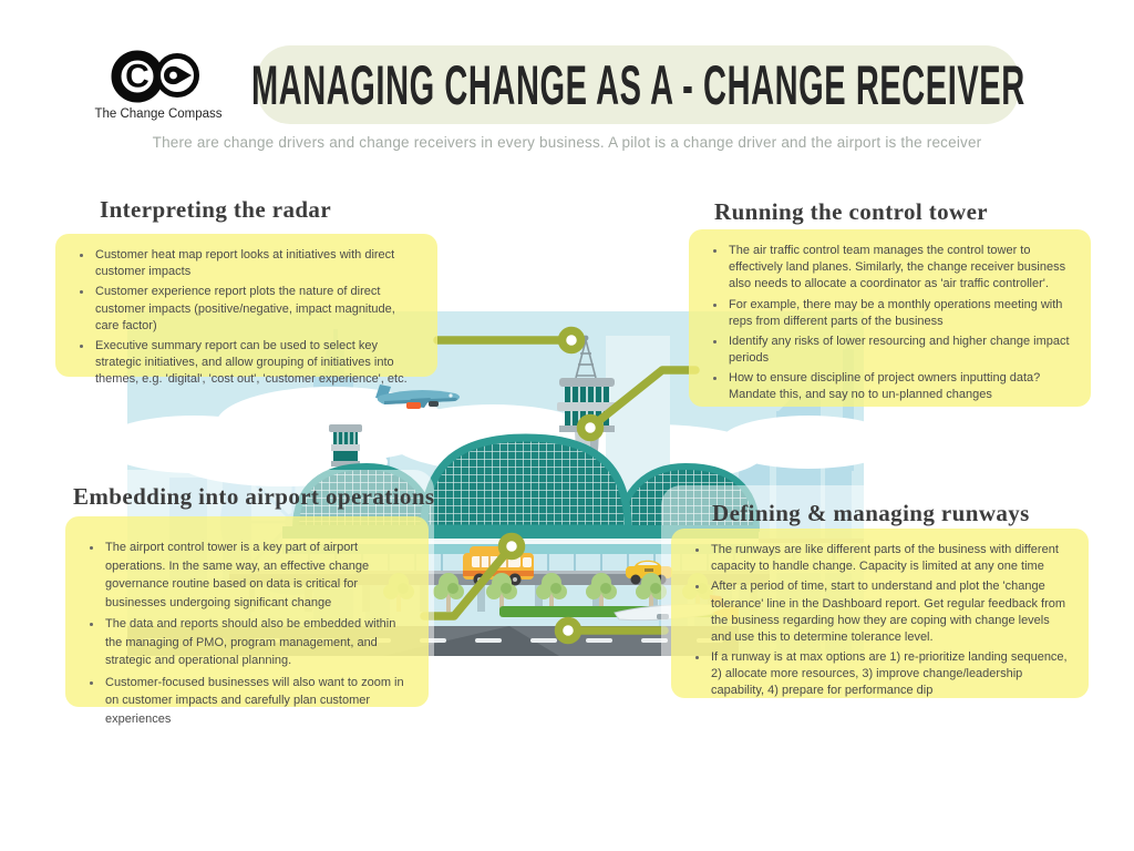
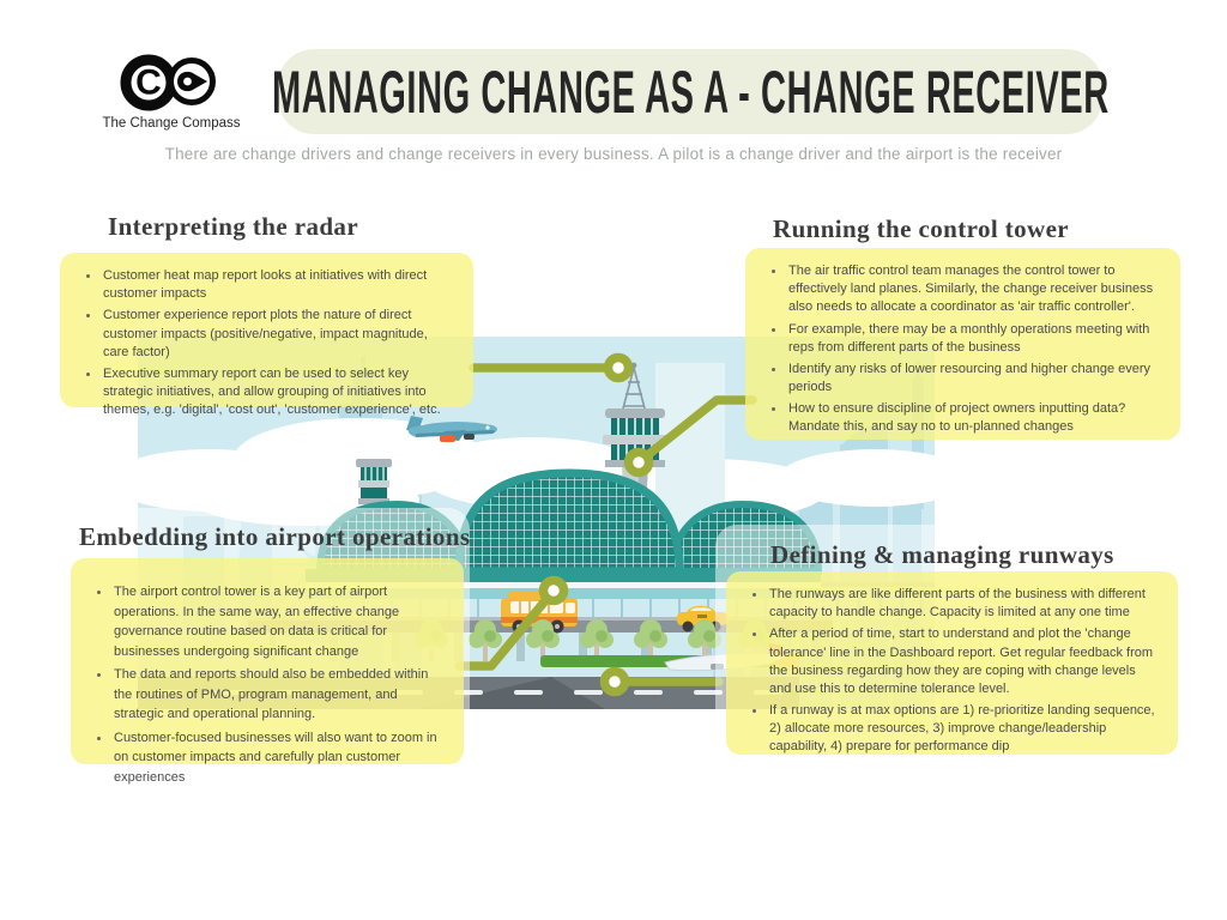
  C
  The Change Compass
  MANAGING CHANGE AS A - CHANGE RECEIVER
  There are change drivers and change receivers in every business. A pilot is a change driver and the airport is the receiver
  Interpreting the radar
  Customer heat map report looks at initiatives with direct customer impacts
  Customer experience report plots the nature of direct customer impacts (positive/negative, impact magnitude, care factor)
  Executive summary report can be used to select key strategic initiatives, and allow grouping of initiatives into themes, e.g. 'digital', 'cost out', 'customer experience', etc.
  Running the control tower
  The air traffic control team manages the control tower to effectively land planes. Similarly, the change receiver business also needs to allocate a coordinator as 'air traffic controller'.
  For example, there may be a monthly operations meeting with reps from different parts of the business
- Identify any risks of lower resourcing and higher change impact periods
+ Identify any risks of lower resourcing and higher change every periods
  How to ensure discipline of project owners inputting data? Mandate this, and say no to un-planned changes
  Embedding into airport operations
  The airport control tower is a key part of airport operations. In the same way, an effective change governance routine based on data is critical for businesses undergoing significant change
- The data and reports should also be embedded within the managing of PMO, program management, and strategic and operational planning.
+ The data and reports should also be embedded within the routines of PMO, program management, and strategic and operational planning.
  Customer-focused businesses will also want to zoom in on customer impacts and carefully plan customer experiences
  Defining & managing runways
  The runways are like different parts of the business with different capacity to handle change. Capacity is limited at any one time
  After a period of time, start to understand and plot the 'change tolerance' line in the Dashboard report. Get regular feedback from the business regarding how they are coping with change levels and use this to determine tolerance level.
  If a runway is at max options are 1) re-prioritize landing sequence, 2) allocate more resources, 3) improve change/leadership capability, 4) prepare for performance dip
